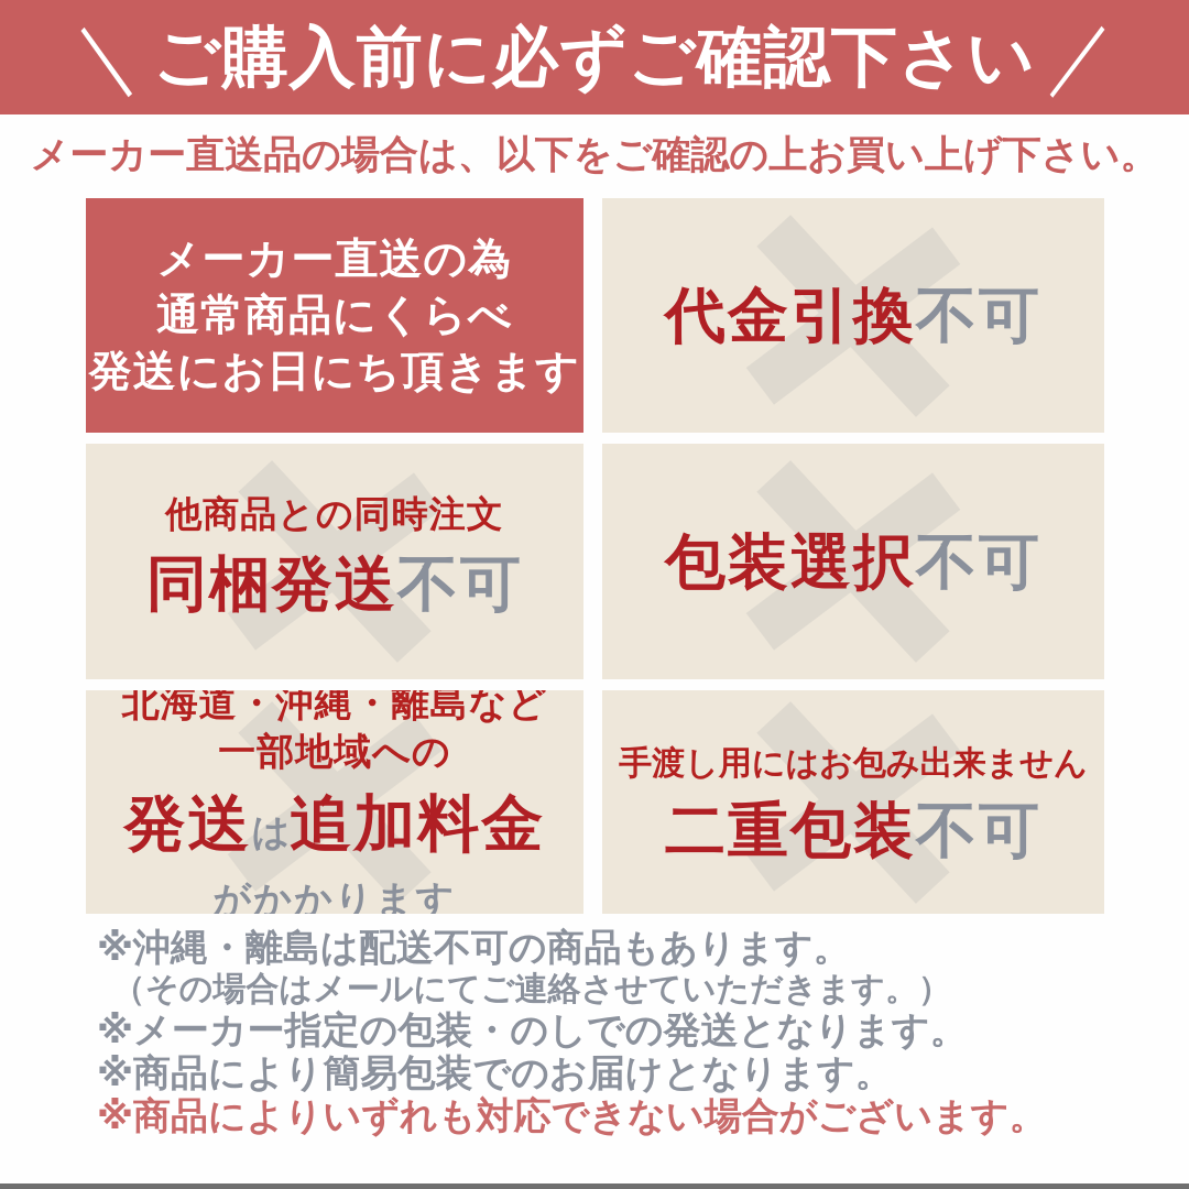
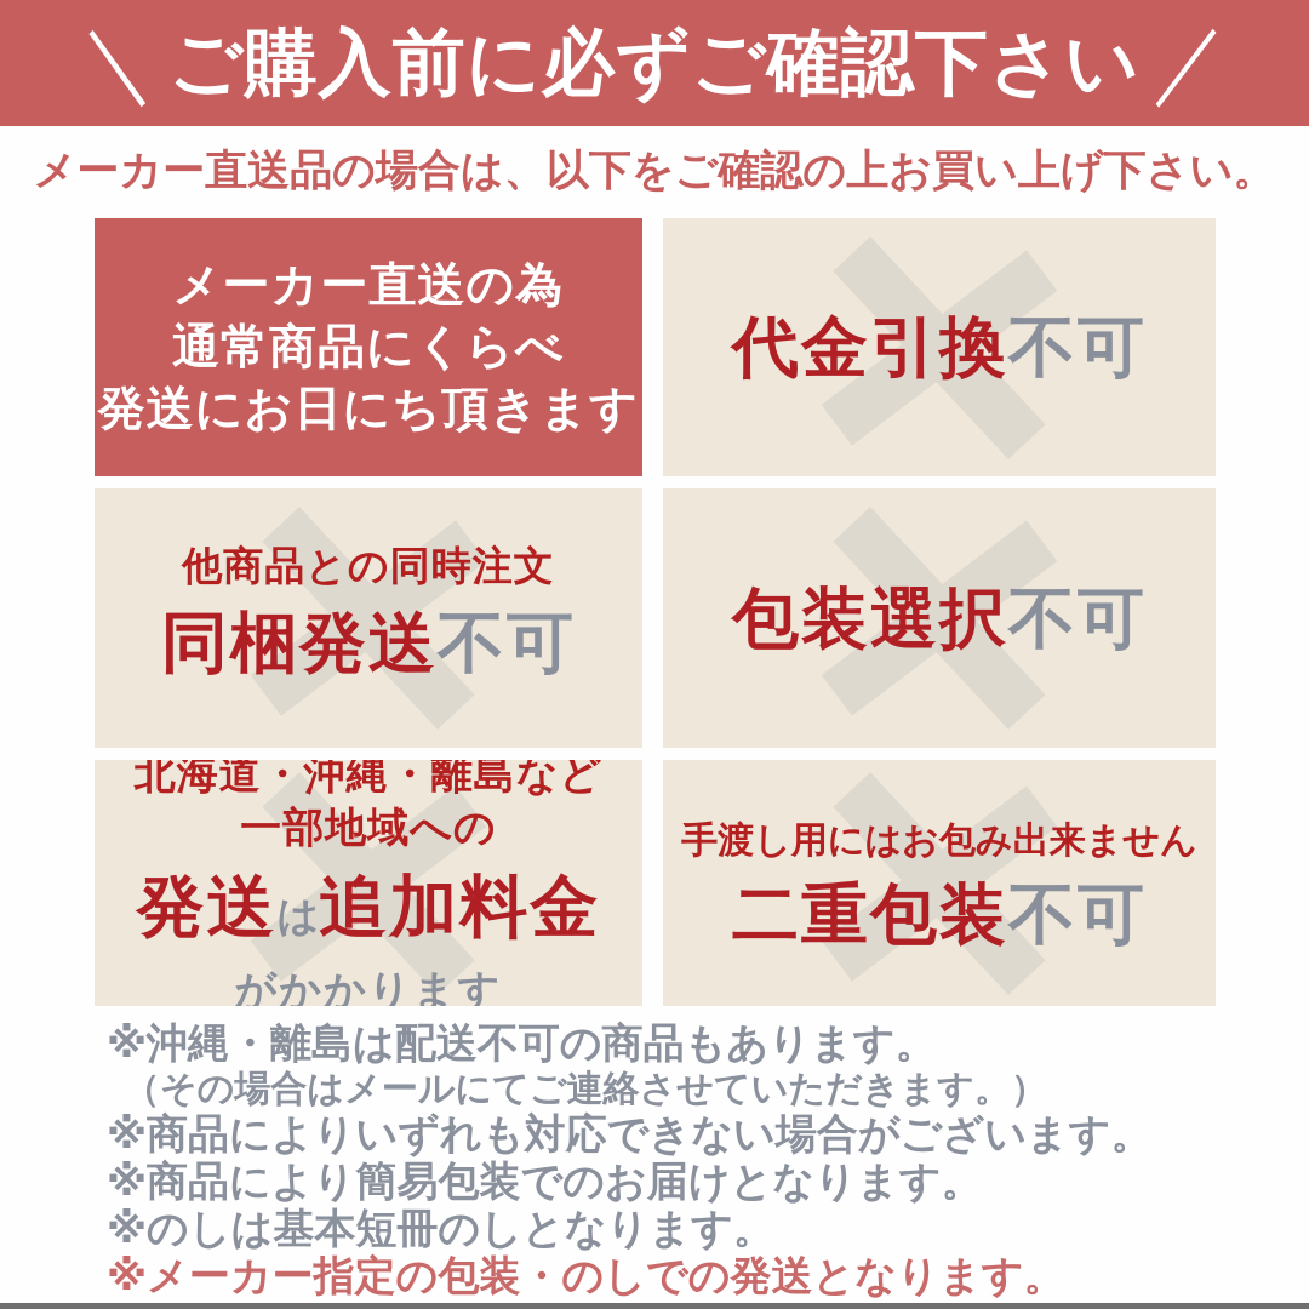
  ＼
  ご購入前に必ずご確認下さい
  ／
  メーカー直送品の場合は、以下をご確認の上お買い上げ下さい。
  メーカー直送の為
  通常商品にくらべ
  発送にお日にち頂きます
  代金引換不可
  他商品との同時注文
  同梱発送不可
  包装選択不可
  北海道・沖縄・離島など
  一部地域への
  発送は追加料金
  がかかります
  手渡し用にはお包み出来ません
  二重包装不可
  ※沖縄・離島は配送不可の商品もあります。
  （その場合はメールにてご連絡させていただきます。）
- ※メーカー指定の包装・のしでの発送となります。
+ ※商品によりいずれも対応できない場合がございます。
  ※商品により簡易包装でのお届けとなります。
+ ※のしは基本短冊のしとなります。
- ※商品によりいずれも対応できない場合がございます。
+ ※メーカー指定の包装・のしでの発送となります。
